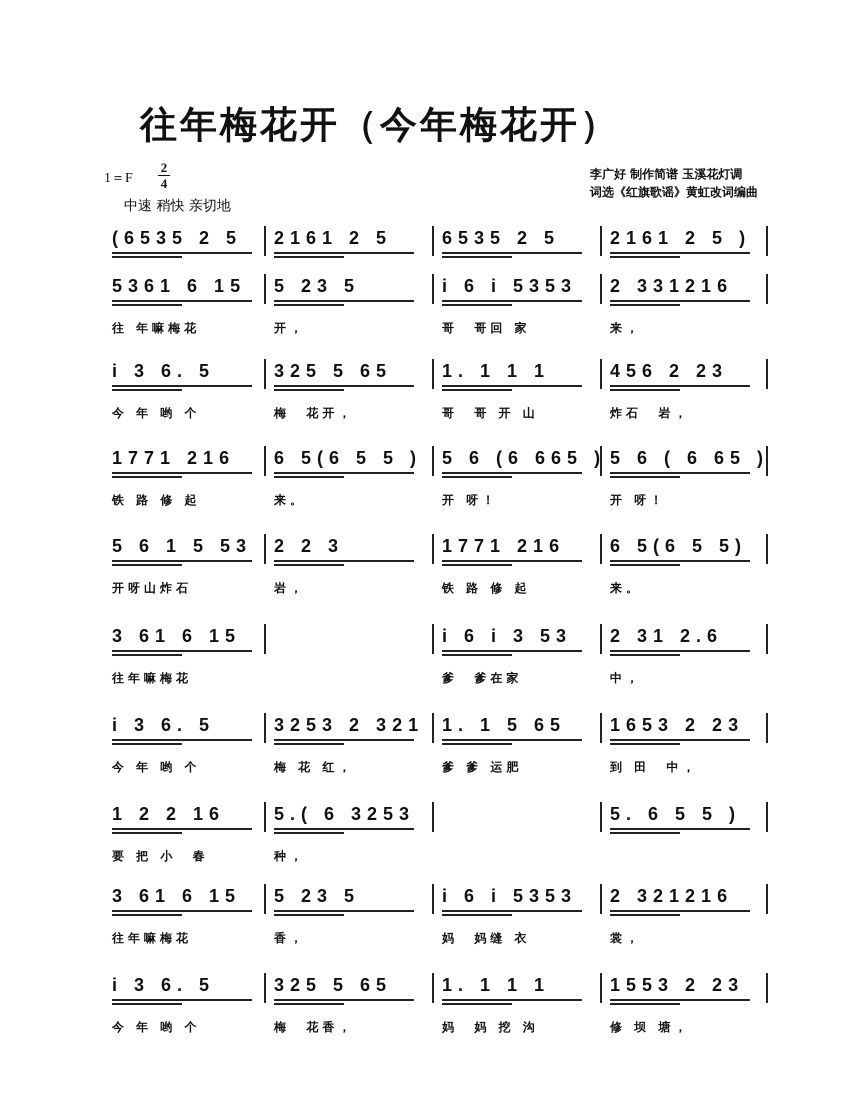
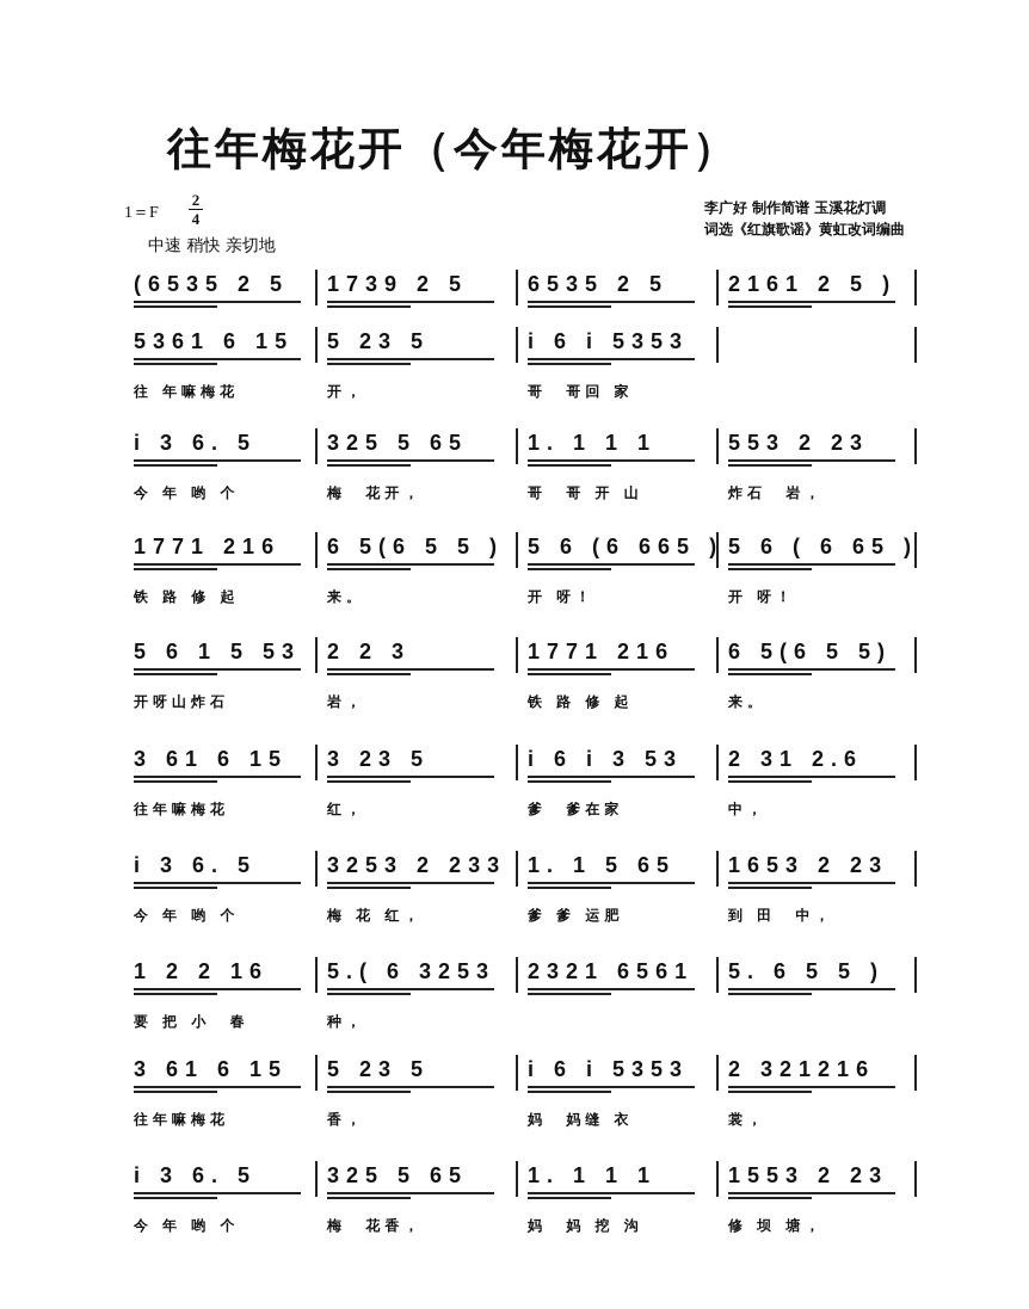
  往年梅花开（今年梅花开）
  1＝F
  2
  4
  李广好 制作简谱 玉溪花灯调
  词选《红旗歌谣》黄虹改词编曲
  中速 稍快 亲切地
  (6535 2 5
- 2161 2 5
+ 1739 2 5
  6535 2 5
  2161 2 5 )
  5361 6 15
  往 年嘛梅花
  5 23 5
  开，
  i 6 i 5353
  哥 哥回 家
- 2 331216
- 来，
  i 3 6. 5
  今 年 哟 个
  325 5 65
  梅 花开，
  1. 1 1 1
  哥 哥 开 山
- 456 2 23
+ 553 2 23
  炸石 岩，
  1771 216
  铁 路 修 起
  6 5(6 5 5 )
  来。
  5 6 (6 665 )
  开 呀！
  5 6 ( 6 65 )
  开 呀！
  5 6 1 5 53
  开呀山炸石
  2 2 3
  岩，
  1771 216
  铁 路 修 起
  6 5(6 5 5)
  来。
  3 61 6 15
  往年嘛梅花
+ 3 23 5
+ 红，
  i 6 i 3 53
  爹 爹在家
  2 31 2.6
  中，
  i 3 6. 5
  今 年 哟 个
- 3253 2 321
+ 3253 2 233
  梅 花 红，
  1. 1 5 65
  爹 爹 运肥
  1653 2 23
  到 田 中，
  1 2 2 16
  要 把 小 春
  5.( 6 3253
  种，
+ 2321 6561
  5. 6 5 5 )
  3 61 6 15
  往年嘛梅花
  5 23 5
  香，
  i 6 i 5353
  妈 妈缝 衣
  2 321216
  裳，
  i 3 6. 5
  今 年 哟 个
  325 5 65
  梅 花香，
  1. 1 1 1
  妈 妈 挖 沟
  1553 2 23
  修 坝 塘，
